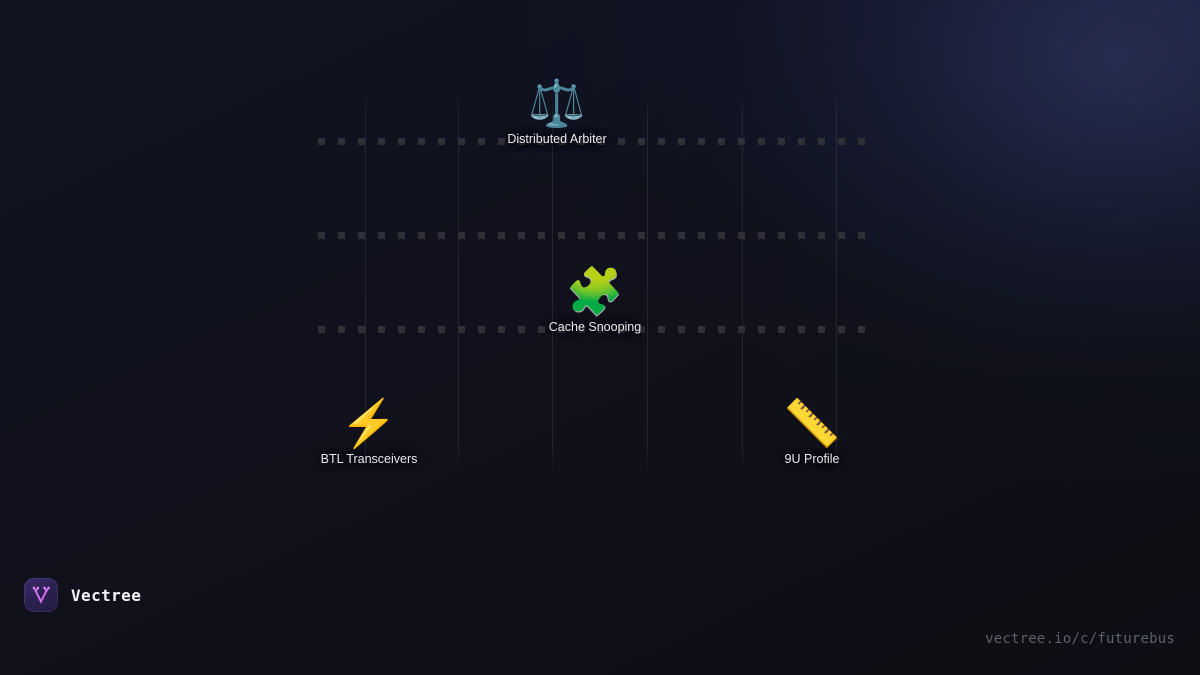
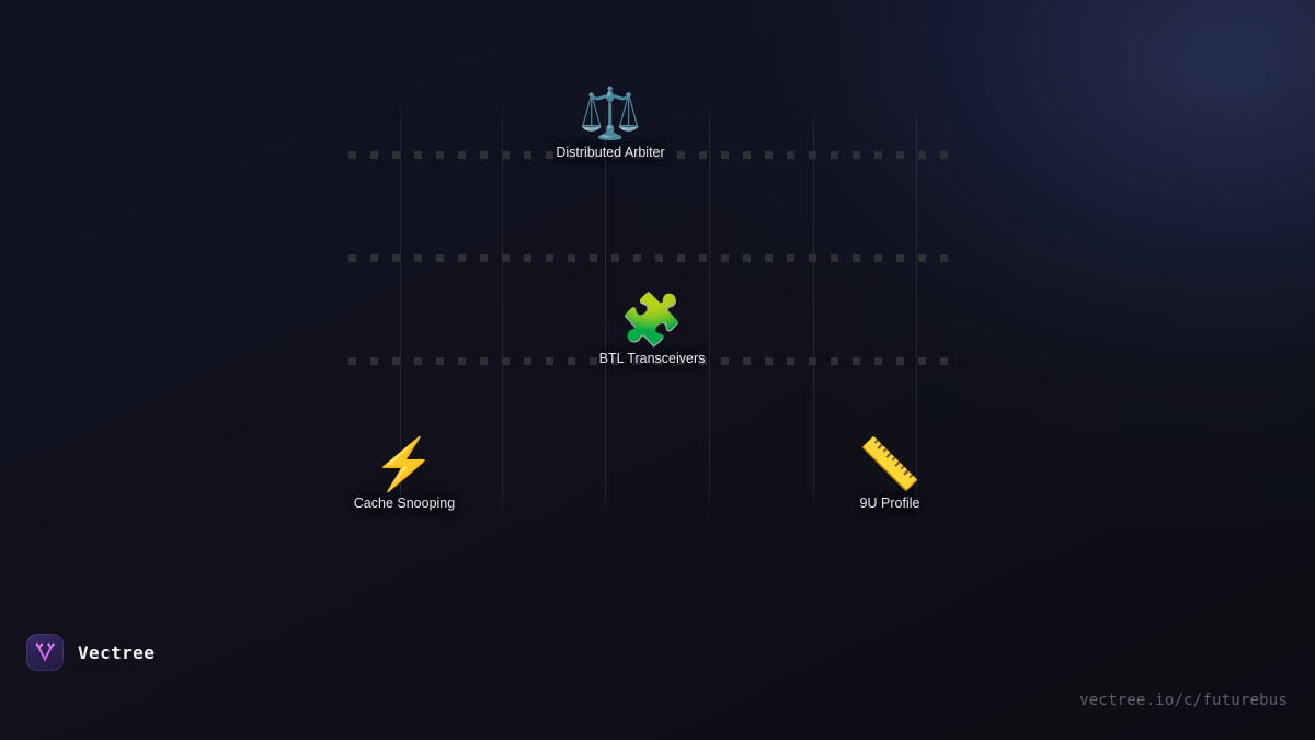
  ⚖️
  Distributed Arbiter
  🧩
- Cache Snooping
+ BTL Transceivers
  ⚡
- BTL Transceivers
+ Cache Snooping
  📏
  9U Profile
  Vectree
  vectree.io/c/futurebus
